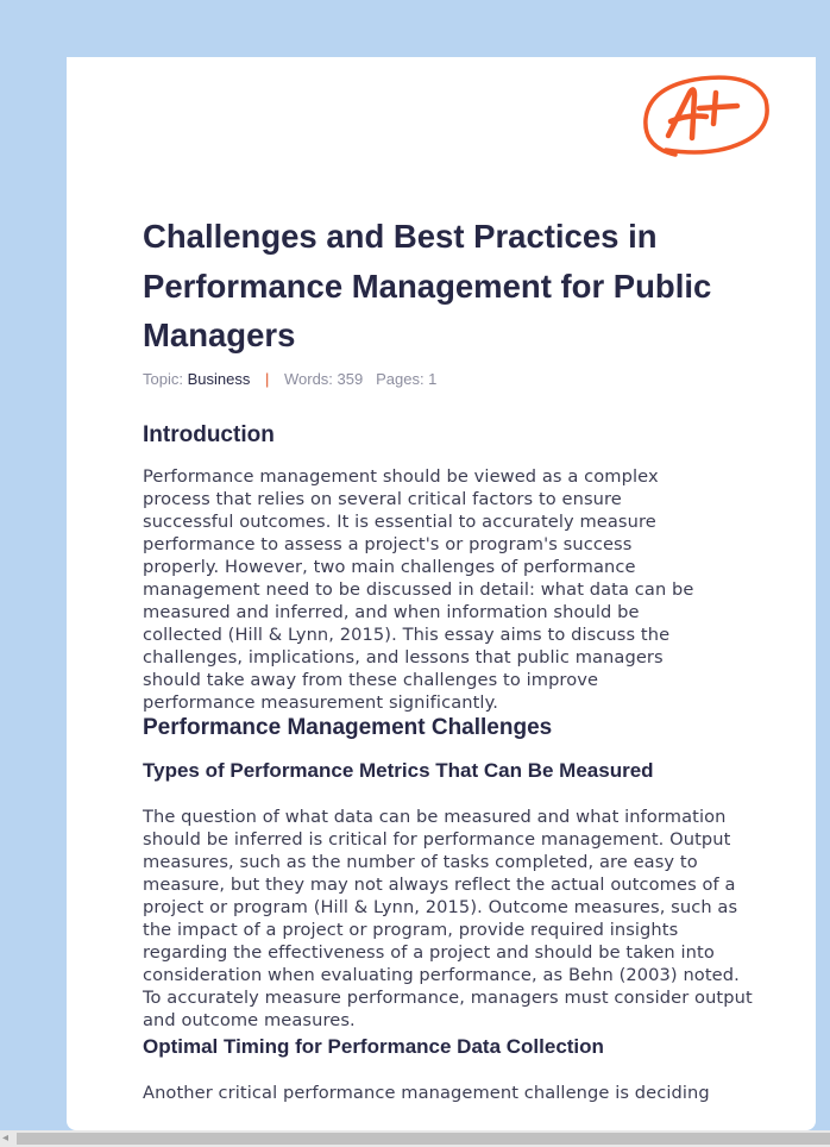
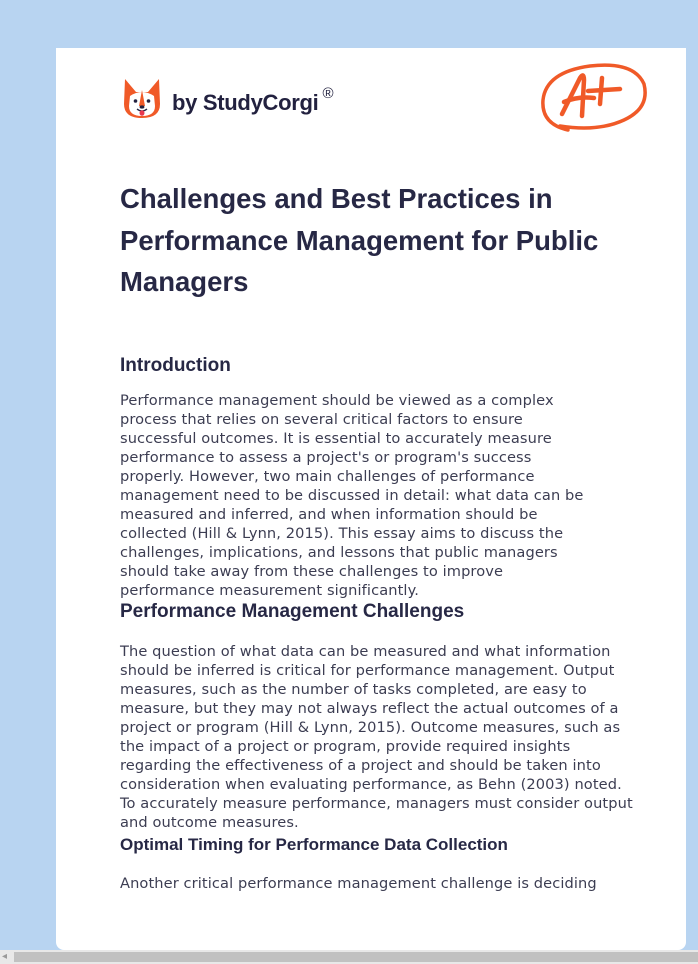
+ by StudyCorgi ®
  Challenges and Best Practices in Performance Management for Public Managers
- Topic: Business | Words: 359 Pages: 1
  Introduction
  Performance management should be viewed as a complex process that relies on several critical factors to ensure successful outcomes. It is essential to accurately measure performance to assess a project's or program's success properly. However, two main challenges of performance management need to be discussed in detail: what data can be measured and inferred, and when information should be collected (Hill & Lynn, 2015). This essay aims to discuss the challenges, implications, and lessons that public managers should take away from these challenges to improve performance measurement significantly.
  Performance Management Challenges
- Types of Performance Metrics That Can Be Measured
  The question of what data can be measured and what information should be inferred is critical for performance management. Output measures, such as the number of tasks completed, are easy to measure, but they may not always reflect the actual outcomes of a project or program (Hill & Lynn, 2015). Outcome measures, such as the impact of a project or program, provide required insights regarding the effectiveness of a project and should be taken into consideration when evaluating performance, as Behn (2003) noted. To accurately measure performance, managers must consider output and outcome measures.
  Optimal Timing for Performance Data Collection
  Another critical performance management challenge is deciding
  ◂
